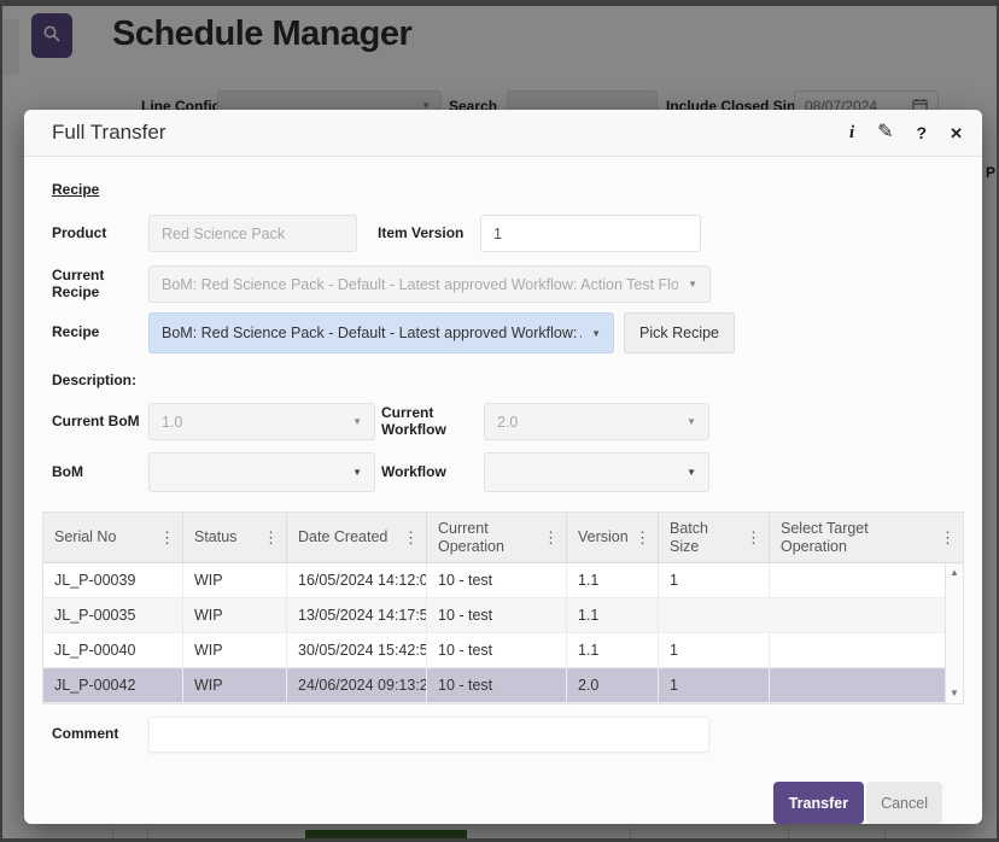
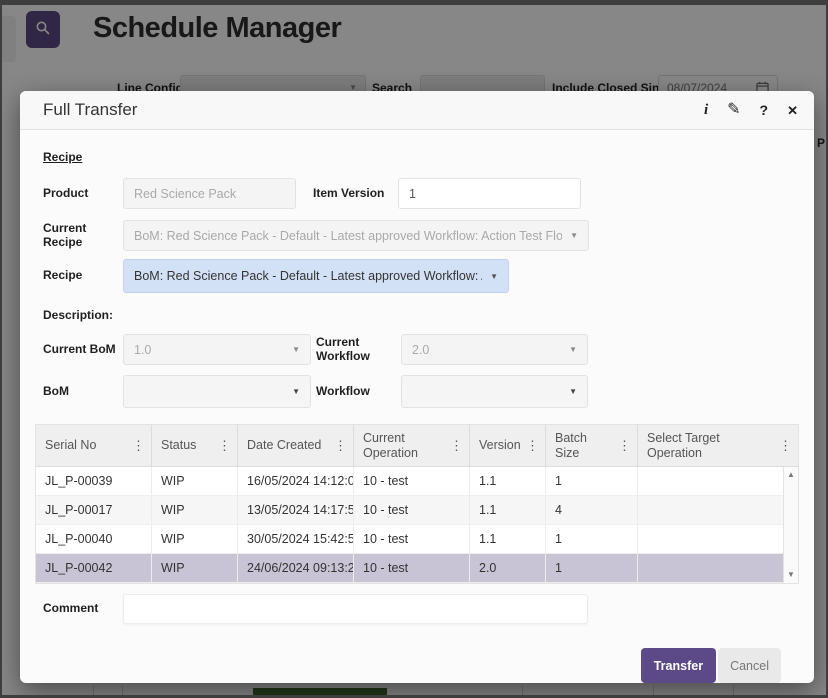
  Schedule Manager
  Line Confi
  ▼
  Search
  Include Closed Sin
  08/07/2024
  P
  Full Transfer
  i
  ✎
  ?
  ✕
  Recipe
  Product
  Red Science Pack
  Item Version
  1
  Current Recipe
  BoM: Red Science Pack - Default - Latest approved Workflow: Action Test Flo
  ▼
  Recipe
  BoM: Red Science Pack - Default - Latest approved Workflow:
  ▼
- Pick Recipe
  Description:
  Current BoM
  1.0
  ▼
  Current Workflow
  2.0
  ▼
  BoM
  ▼
  Workflow
  ▼
  Serial No
  ⋮
  Status
  ⋮
  Date Created
  ⋮
  Current Operation
  ⋮
  Version
  ⋮
  Batch Size
  ⋮
  Select Target Operation
  ⋮
  JL_P-00039
  WIP
  16/05/2024 14:12:0
  10 - test
  1.1
  1
- JL_P-00035
+ JL_P-00017
  WIP
  13/05/2024 14:17:5
  10 - test
  1.1
+ 4
  JL_P-00040
  WIP
  30/05/2024 15:42:5
  10 - test
  1.1
  1
  JL_P-00042
  WIP
  24/06/2024 09:13:2
  10 - test
  2.0
  1
  ▲
  ▼
  Comment
  Transfer
  Cancel
